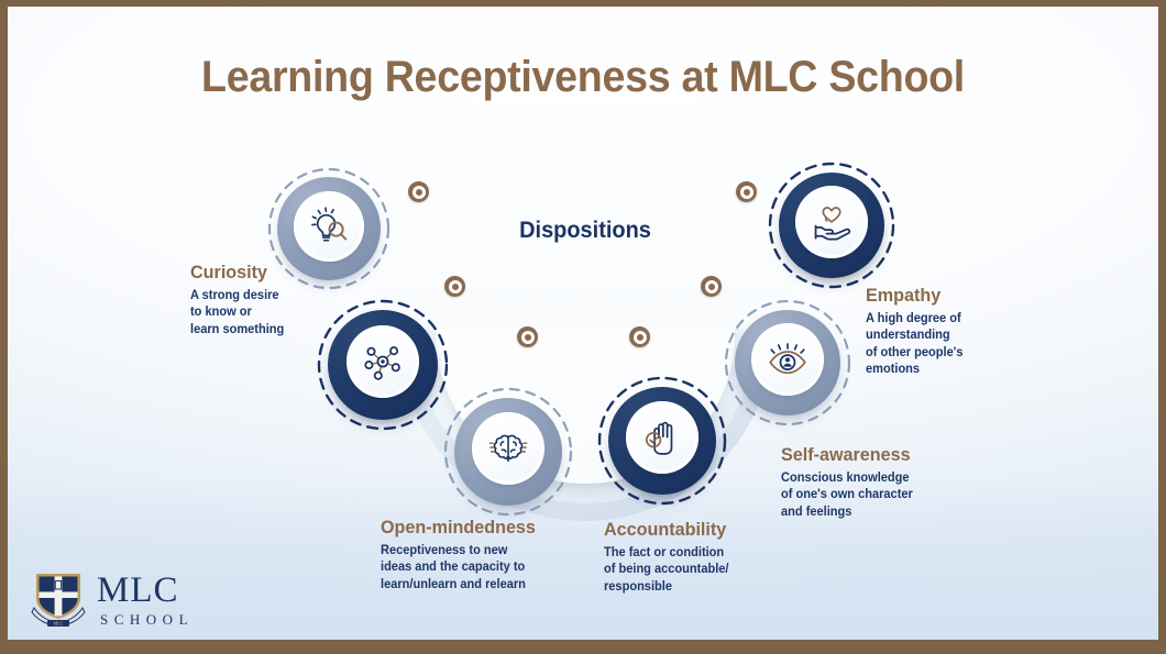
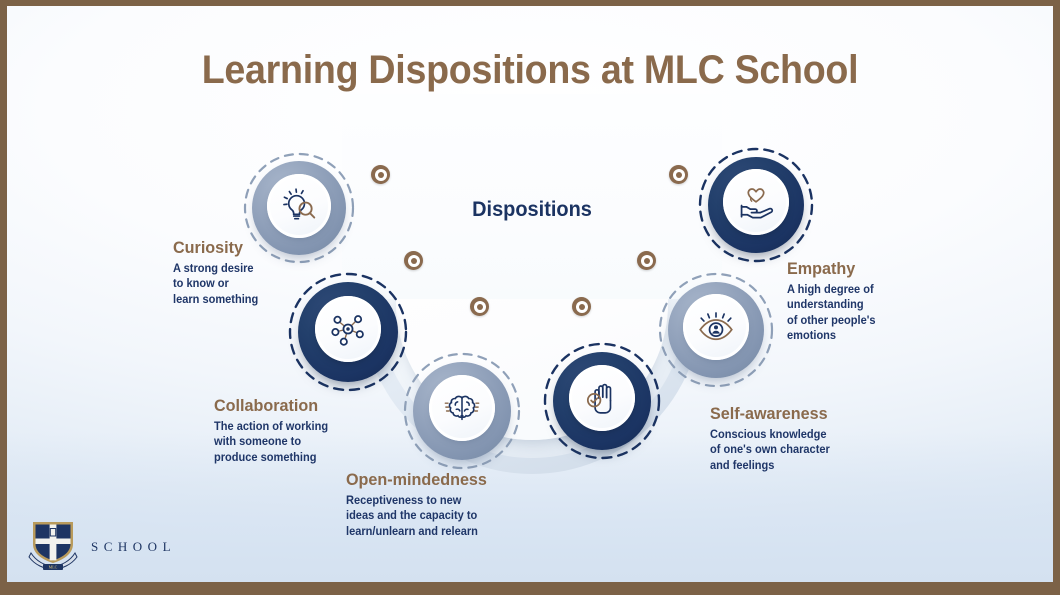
- Learning Receptiveness at MLC School
+ Learning Dispositions at MLC School
  Dispositions
  Curiosity
  A strong desire
  to know or
  learn something
+ Collaboration
+ The action of working
+ with someone to
+ produce something
  Open-mindedness
  Receptiveness to new
  ideas and the capacity to
  learn/unlearn and relearn
- Accountability
- The fact or condition
- of being accountable/
- responsible
  Self-awareness
  Conscious knowledge
  of one's own character
  and feelings
  Empathy
  A high degree of
  understanding
  of other people's
  emotions
- MLC
  SCHOOL
